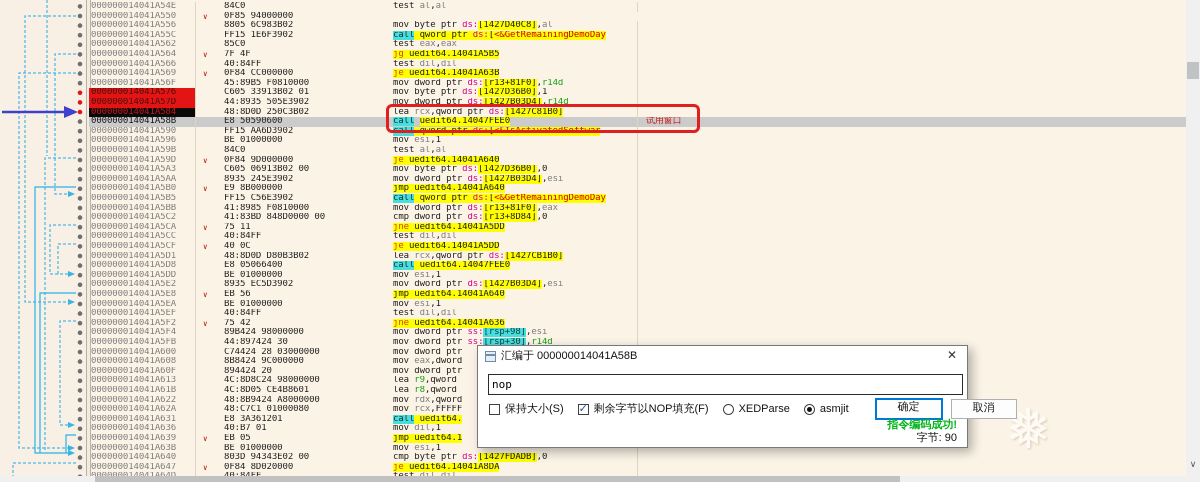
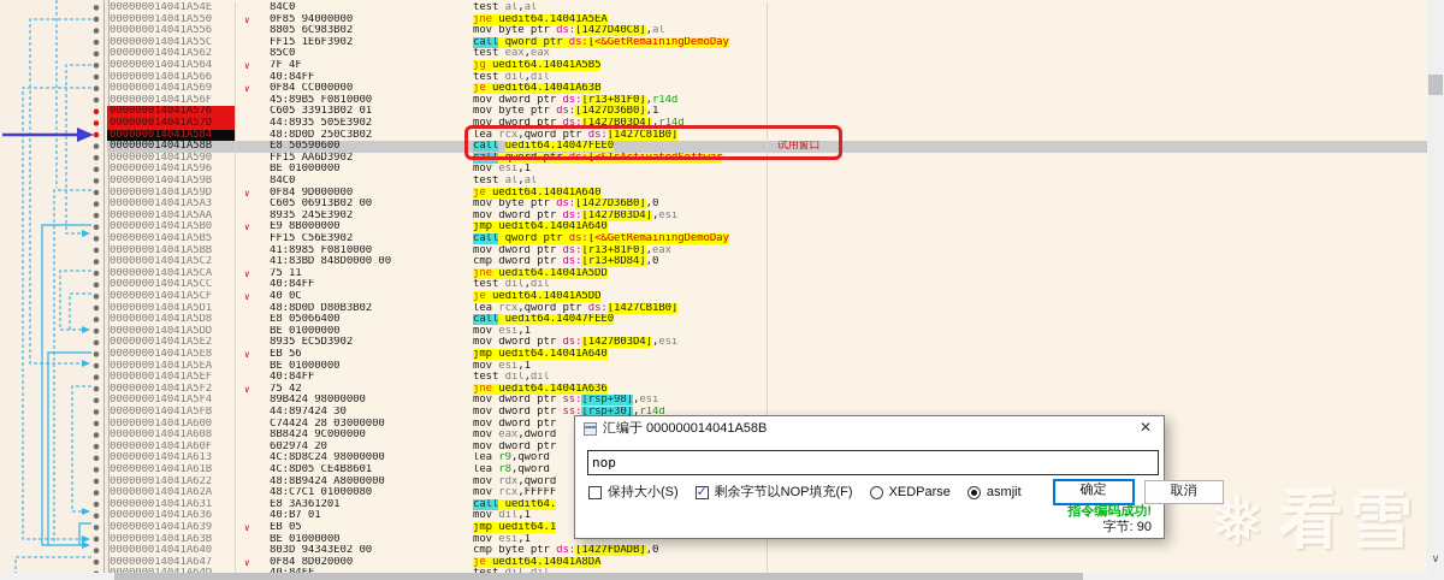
  000000014041A54E
  84C0
  test al,al
  000000014041A550
  ∨
  0F85 94000000
+ jne uedit64.14041A5EA
  000000014041A556
  8805 6C983B02
  mov byte ptr ds:[1427D40C8],al
  000000014041A55C
  FF15 1E6F3902
  call qword ptr ds:[<&GetRemainingDemoDay
  000000014041A562
  85C0
  test eax,eax
  000000014041A564
  ∨
  7F 4F
  jg uedit64.14041A5B5
  000000014041A566
  40:84FF
  test dil,dil
  000000014041A569
  ∨
  0F84 CC000000
  je uedit64.14041A63B
  000000014041A56F
  45:89B5 F0810000
  mov dword ptr ds:[r13+81F0],r14d
  000000014041A576
  C605 33913B02 01
  mov byte ptr ds:[1427D36B0],1
  000000014041A57D
  44:8935 505E3902
  mov dword ptr ds:[1427B03D4],r14d
  000000014041A584
  48:8D0D 250C3B02
  lea rcx,qword ptr ds:[1427C81B0]
  000000014041A58B
  E8 50590600
  call uedit64.14047FEE0
  试用窗口
  000000014041A590
  FF15 AA6D3902
  call qword ptr ds:[<&IsActivatedSoftwar
  000000014041A596
  BE 01000000
  mov esi,1
  000000014041A59B
  84C0
  test al,al
  000000014041A59D
  ∨
  0F84 9D000000
  je uedit64.14041A640
  000000014041A5A3
  C605 06913B02 00
  mov byte ptr ds:[1427D36B0],0
  000000014041A5AA
  8935 245E3902
  mov dword ptr ds:[1427B03D4],esi
  000000014041A5B0
  ∨
  E9 8B000000
  jmp uedit64.14041A640
  000000014041A5B5
  FF15 C56E3902
  call qword ptr ds:[<&GetRemainingDemoDay
  000000014041A5BB
  41:8985 F0810000
  mov dword ptr ds:[r13+81F0],eax
  000000014041A5C2
  41:83BD 848D0000 00
  cmp dword ptr ds:[r13+8D84],0
  000000014041A5CA
  ∨
  75 11
  jne uedit64.14041A5DD
  000000014041A5CC
  40:84FF
  test dil,dil
  000000014041A5CF
  ∨
  40 0C
  je uedit64.14041A5DD
  000000014041A5D1
  48:8D0D D80B3B02
  lea rcx,qword ptr ds:[1427CB1B0]
  000000014041A5D8
  E8 05066400
  call uedit64.14047FEE0
  000000014041A5DD
  BE 01000000
  mov esi,1
  000000014041A5E2
  8935 EC5D3902
  mov dword ptr ds:[1427B03D4],esi
  000000014041A5E8
  ∨
  EB 56
  jmp uedit64.14041A640
  000000014041A5EA
  BE 01000000
  mov esi,1
  000000014041A5EF
  40:84FF
  test dil,dil
  000000014041A5F2
  ∨
  75 42
  jne uedit64.14041A636
  000000014041A5F4
  89B424 98000000
  mov dword ptr ss:[rsp+98],esi
  000000014041A5FB
  44:897424 30
  mov dword ptr ss:[rsp+30],r14d
  000000014041A600
  C74424 28 03000000
  mov dword ptr
  000000014041A608
  8B8424 9C000000
  mov eax,dword
  000000014041A60F
- 894424 20
+ 602974 20
  mov dword ptr
  000000014041A613
  4C:8D8C24 98000000
  lea r9,qword
  000000014041A61B
  4C:8D05 CE4B8601
  lea r8,qword
  000000014041A622
  48:8B9424 A8000000
  mov rdx,qword
  000000014041A62A
  48:C7C1 01000080
  mov rcx,FFFFF
  000000014041A631
  E8 3A361201
  call uedit64.
  000000014041A636
  40:B7 01
  mov dil,1
  000000014041A639
  ∨
  EB 05
  jmp uedit64.1
  000000014041A63B
  BE 01000000
  mov esi,1
  000000014041A640
  803D 94343E02 00
  cmp byte ptr ds:[1427FDADB],0
  000000014041A647
  ∨
  0F84 8D020000
  je uedit64.14041A8DA
  汇编于 000000014041A58B
  ✕
  nop
  保持大小(S)
  剩余字节以NOP填充(F)
  XEDParse
  asmjit
  确定
  取消
  指令编码成功!
  字节: 90
  ❅
+ 看雪
  ∨
